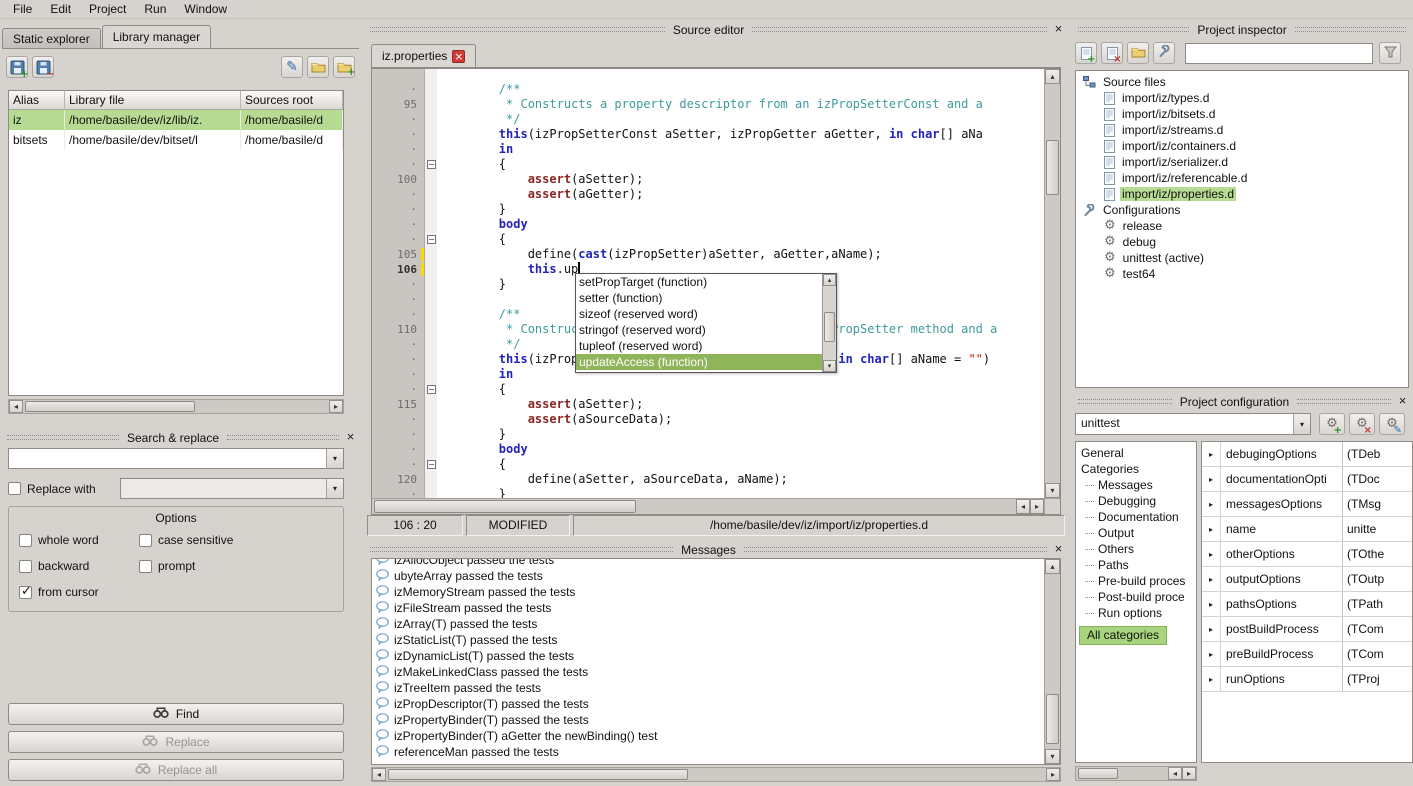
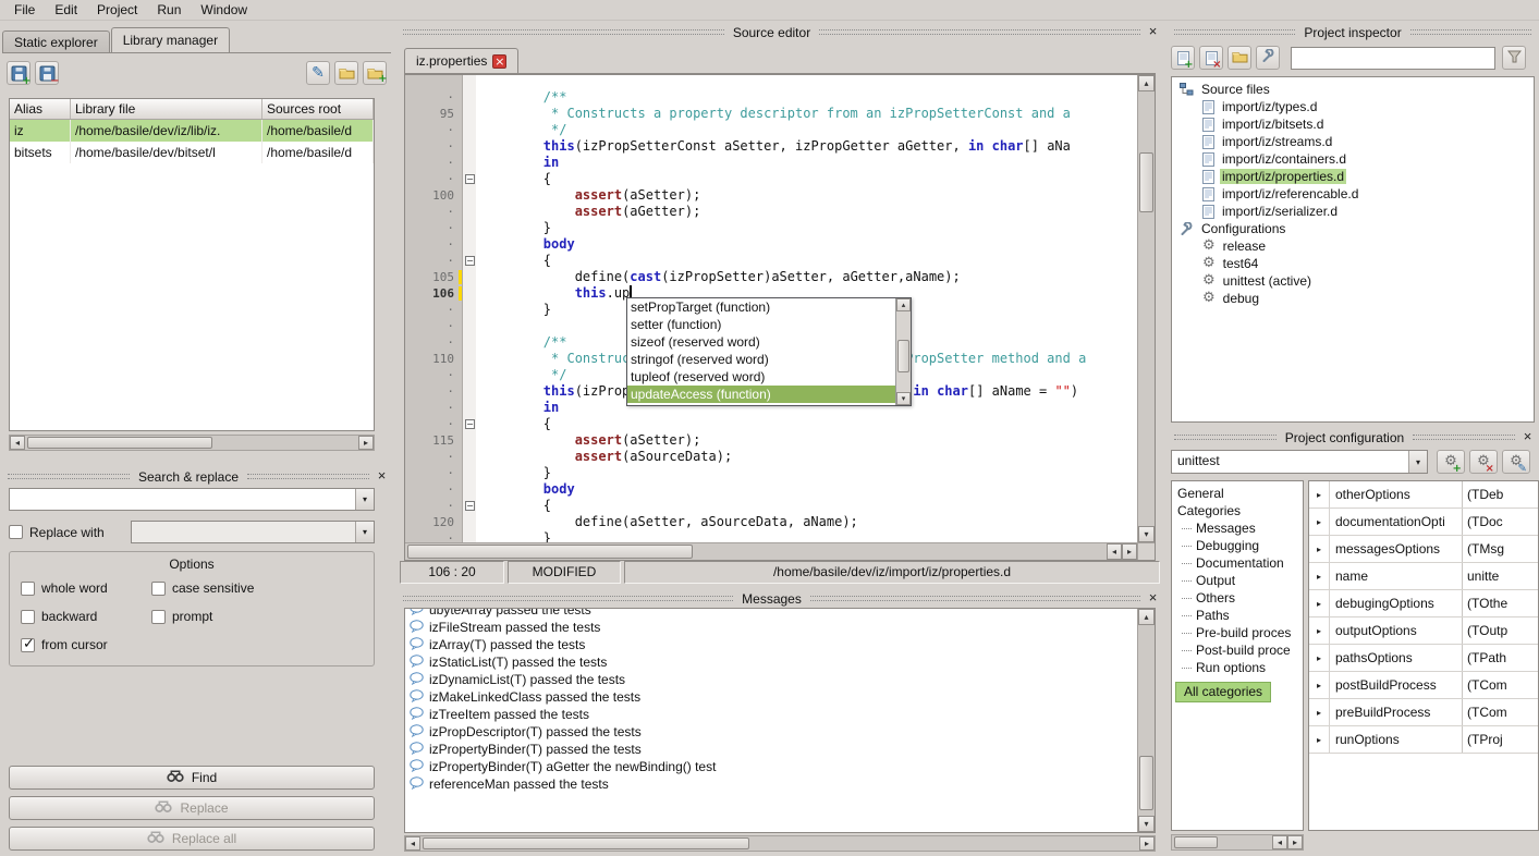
  File
  Edit
  Project
  Run
  Window
  Static explorer
  Library manager
  +
  −
  ✎
  +
  Alias
  Library file
  Sources root
  iz
  /home/basile/dev/iz/lib/iz.
  /home/basile/d
  bitsets
  /home/basile/dev/bitset/l
  /home/basile/d
  ◂
  ▸
  Search & replace
  ×
  ▾
  Replace with
  ▾
  Options
  whole word
  case sensitive
  backward
  prompt
  from cursor
  Find
  Replace
  Replace all
  Source editor
  ×
  iz.properties
  ×
  ·
  95
  ·
  ·
  ·
  ·
  100
  ·
  ·
  ·
  ·
  105
  106
  ·
  ·
  ·
  110
  ·
  ·
  ·
  ·
  115
  ·
  ·
  ·
  ·
  120
  ·
  −
  −
  −
  −
  /**
  * Constructs a property descriptor from an izPropSetterConst and a
  */
  this(izPropSetterConst aSetter, izPropGetter aGetter, in char[] aNa
  in
  {
  assert(aSetter);
  assert(aGetter);
  }
  body
  {
  define(cast(izPropSetter)aSetter, aGetter,aName);
  this.up
  }
  /**
  */
  in
  {
  assert(aSetter);
  assert(aSourceData);
  }
  body
  {
  define(aSetter, aSourceData, aName);
  }
  ▴
  ▾
  ◂
  ▸
  setPropTarget (function)
  setter (function)
  sizeof (reserved word)
  stringof (reserved word)
  tupleof (reserved word)
  updateAccess (function)
  ▴
  ▾
  106 : 20
  MODIFIED
  /home/basile/dev/iz/import/iz/properties.d
  Messages
  ×
- izAllocObject passed the tests
  ubyteArray passed the tests
- izMemoryStream passed the tests
  izFileStream passed the tests
  izArray(T) passed the tests
  izStaticList(T) passed the tests
  izDynamicList(T) passed the tests
  izMakeLinkedClass passed the tests
  izTreeItem passed the tests
  izPropDescriptor(T) passed the tests
  izPropertyBinder(T) passed the tests
  izPropertyBinder(T) aGetter the newBinding() test
  referenceMan passed the tests
  ▴
  ▾
  ◂
  ▸
  Project inspector
  +
  ×
  Source files
  import/iz/types.d
  import/iz/bitsets.d
  import/iz/streams.d
  import/iz/containers.d
- import/iz/serializer.d
+ import/iz/properties.d
  import/iz/referencable.d
- import/iz/properties.d
+ import/iz/serializer.d
  Configurations
  ⚙
  release
  ⚙
- debug
+ test64
  ⚙
  unittest (active)
  ⚙
- test64
+ debug
  Project configuration
  ×
  unittest
  ▾
  ⚙
  +
  ⚙
  ×
  ⚙
  ✎
  General
  Categories
  Messages
  Debugging
  Documentation
  Output
  Others
  Paths
  Pre-build proces
  Post-build proce
  Run options
  All categories
  ▸
- debugingOptions
+ otherOptions
  (TDeb
  ▸
  documentationOpti
  (TDoc
  ▸
  messagesOptions
  (TMsg
  ▸
  name
  unitte
  ▸
- otherOptions
+ debugingOptions
  (TOthe
  ▸
  outputOptions
  (TOutp
  ▸
  pathsOptions
  (TPath
  ▸
  postBuildProcess
  (TCom
  ▸
  preBuildProcess
  (TCom
  ▸
  runOptions
  (TProj
  ◂
  ▸
